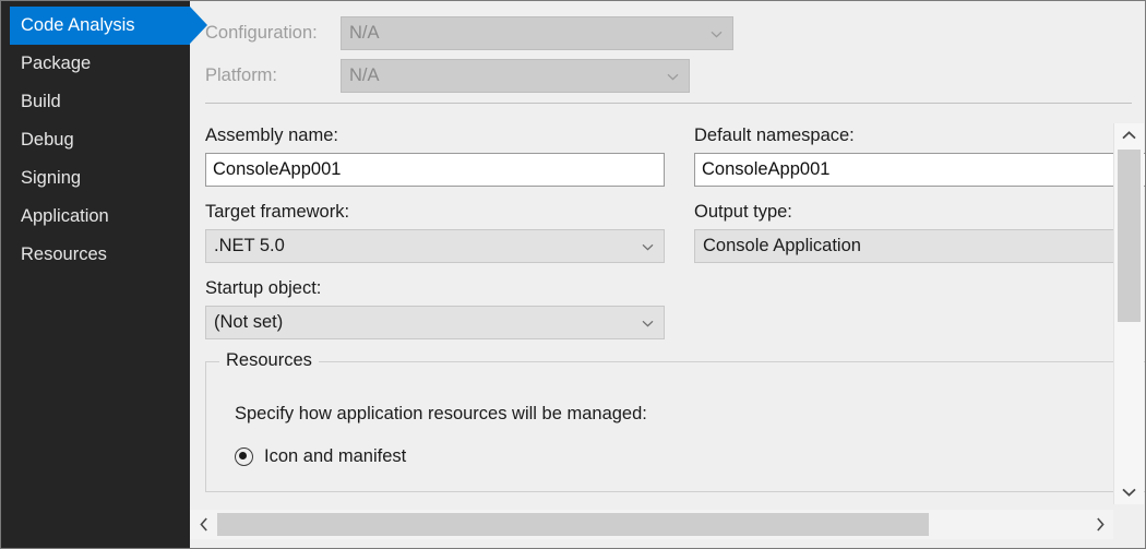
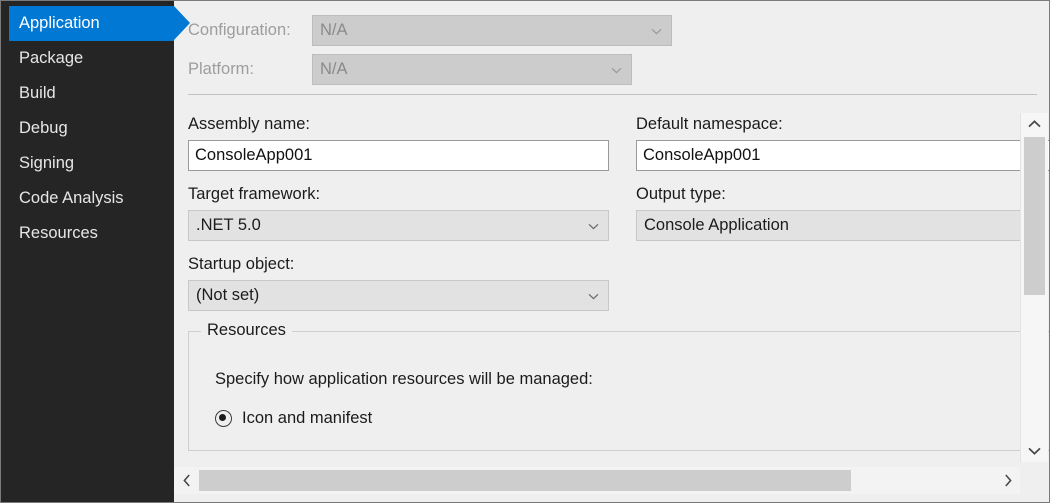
- Code Analysis
+ Application
  Package
  Build
  Debug
  Signing
- Application
+ Code Analysis
  Resources
  Configuration:
  N/A
  Platform:
  N/A
  Assembly name:
  ConsoleApp001
  Target framework:
  .NET 5.0
  Startup object:
  (Not set)
  Default namespace:
  ConsoleApp001
  Output type:
  Console Application
  Resources
  Specify how application resources will be managed:
  Icon and manifest
